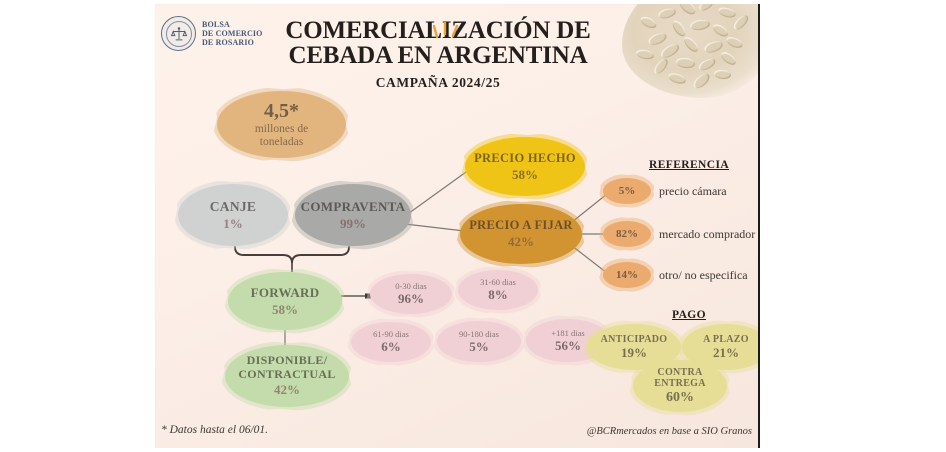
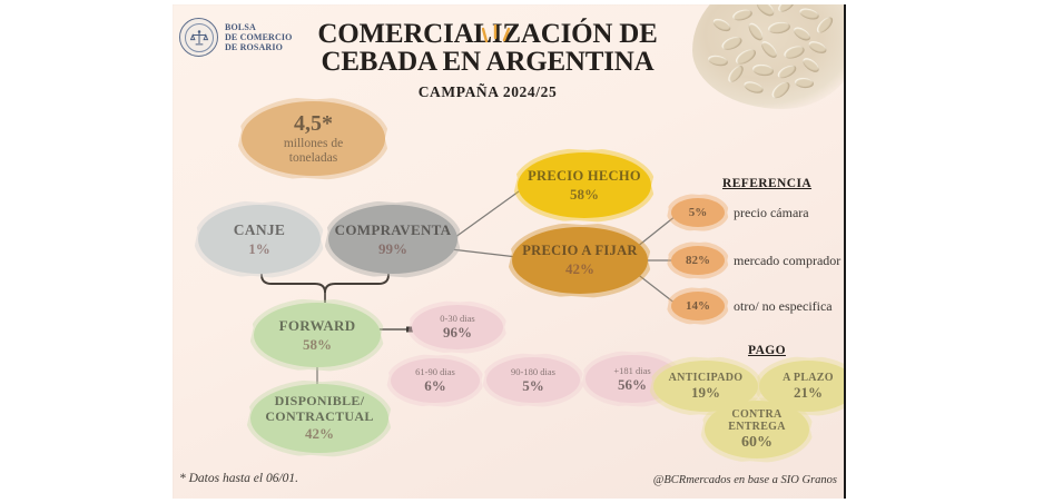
  BOLSA
  DE COMERCIO
  DE ROSARIO
  COMERCIALIZACIÓN DE
  CEBADA EN ARGENTINA
  CAMPAÑA 2024/25
  4,5*
  millones de
  toneladas
  CANJE
  1%
  COMPRAVENTA
  99%
  PRECIO HECHO
  58%
  PRECIO A FIJAR
  42%
  FORWARD
  58%
  DISPONIBLE/
  CONTRACTUAL
  42%
  0-30 dias
  96%
- 31-60 dias
- 8%
  61-90 dias
  6%
  90-180 dias
  5%
  +181 dias
  56%
  REFERENCIA
  5%
  precio cámara
  82%
  mercado comprador
  14%
  otro/ no especifica
  PAGO
  ANTICIPADO
  19%
  A PLAZO
  21%
  CONTRA
  ENTREGA
  60%
  * Datos hasta el 06/01.
  @BCRmercados en base a SIO Granos
